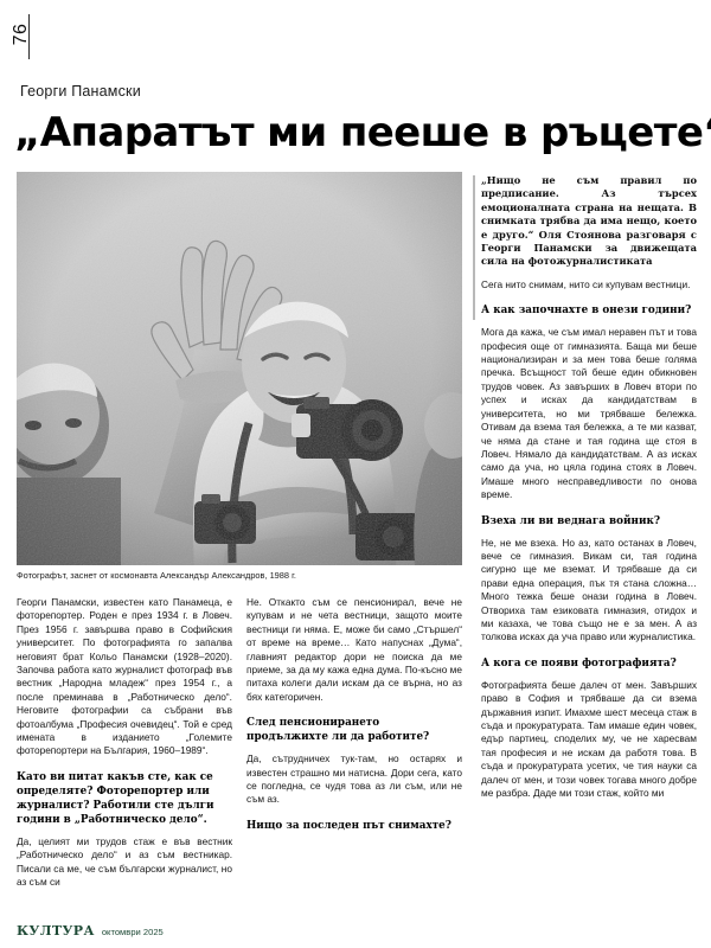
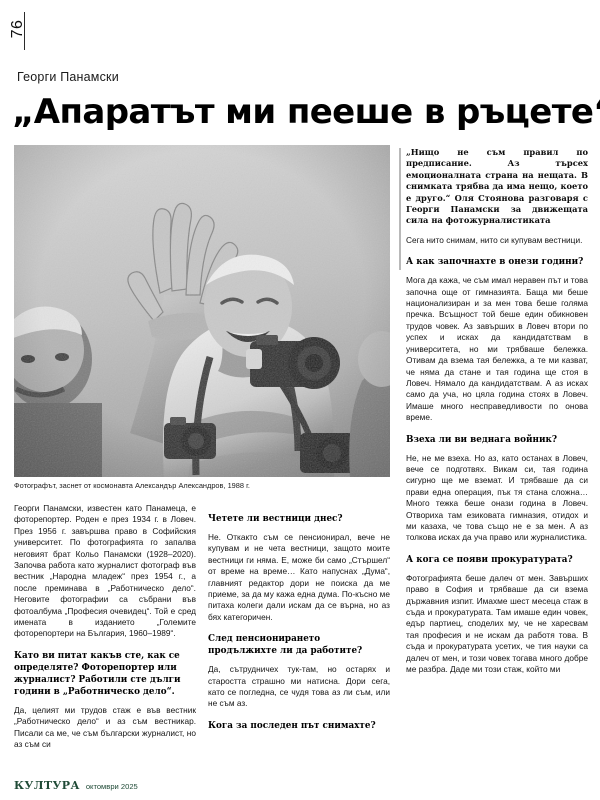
  Георги Панамски
  „Апаратът ми пееше в ръцете
  Фотографът, заснет от космонавта Александър Александров, 1988 г.
  Георги Панамски, известен като Панамеца, е фоторепортер. Роден е през 1934 г. в Ловеч. През 1956 г. завършва право в Софийския университет. По фотографията го запалва неговият брат Кольо Панамски (1928–2020). Започва работа като журналист фотограф във вестник „Народна младеж“ през 1954 г., а после преминава в „Работническо дело“. Неговите фотографии са събрани във фотоалбума „Професия очевидец“. Той е сред имената в изданието „Големите фоторепортери на България, 1960–1989“.
  Като ви питат какъв сте, как се определяте? Фоторепортер или журналист? Работили сте дълги години в „Работническо дело“.
  Да, целият ми трудов стаж е във вестник „Работническо дело“ и аз съм вестникар. Писали са ме, че съм български журналист, но аз съм си
+ Четете ли вестници днес?
  Не. Откакто съм се пенсионирал, вече не купувам и не чета вестници, защото моите вестници ги няма. Е, може би само „Стършел“ от време на време… Като напуснах „Дума“, главният редактор дори не поиска да ме приеме, за да му кажа една дума. По-късно ме питаха колеги дали искам да се върна, но аз бях категоричен.
  След пенсионирането продължихте ли да работите?
- Да, сътрудничех тук-там, но остарях и известен страшно ми натисна. Дори сега, като се погледна, се чудя това аз ли съм, или не съм аз.
+ Да, сътрудничех тук-там, но остарях и старостта страшно ми натисна. Дори сега, като се погледна, се чудя това аз ли съм, или не съм аз.
- Нищо за последен път снимахте?
+ Кога за последен път снимахте?
  „Нищо не съм правил по предписание. Аз търсех емоционалната страна на нещата. В снимката трябва да има нещо, което е друго.“ Оля Стоянова разговаря с Георги Панамски за движещата сила на фотожурналистиката
  Сега нито снимам, нито си купувам вестници.
  А как започнахте в онези години?
- Мога да кажа, че съм имал неравен път и това професия още от гимназията. Баща ми беше национализиран и за мен това беше голяма пречка. Всъщност той беше един обикновен трудов човек. Аз завърших в Ловеч втори по успех и исках да кандидатствам в университета, но ми трябваше бележка. Отивам да взема тая бележка, а те ми казват, че няма да стане и тая година ще стоя в Ловеч. Нямало да кандидатствам. А аз исках само да уча, но цяла година стоях в Ловеч. Имаше много несправедливости по онова време.
+ Мога да кажа, че съм имал неравен път и това започна още от гимназията. Баща ми беше национализиран и за мен това беше голяма пречка. Всъщност той беше един обикновен трудов човек. Аз завърших в Ловеч втори по успех и исках да кандидатствам в университета, но ми трябваше бележка. Отивам да взема тая бележка, а те ми казват, че няма да стане и тая година ще стоя в Ловеч. Нямало да кандидатствам. А аз исках само да уча, но цяла година стоях в Ловеч. Имаше много несправедливости по онова време.
  Взеха ли ви веднага войник?
- Не, не ме взеха. Но аз, като останах в Ловеч, вече се гимназия. Викам си, тая година сигурно ще ме вземат. И трябваше да си прави една операция, пък тя стана сложна… Много тежка беше онази година в Ловеч. Отвориха там езиковата гимназия, отидох и ми казаха, че това също не е за мен. А аз толкова исках да уча право или журналистика.
+ Не, не ме взеха. Но аз, като останах в Ловеч, вече се подготвях. Викам си, тая година сигурно ще ме вземат. И трябваше да си прави една операция, пък тя стана сложна… Много тежка беше онази година в Ловеч. Отвориха там езиковата гимназия, отидох и ми казаха, че това също не е за мен. А аз толкова исках да уча право или журналистика.
- А кога се появи фотографията?
+ А кога се появи прокуратурата?
  Фотографията беше далеч от мен. Завърших право в София и трябваше да си взема държавния изпит. Имахме шест месеца стаж в съда и прокуратурата. Там имаше един човек, едър партиец, споделих му, че не харесвам тая професия и не искам да работя това. В съда и прокуратурата усетих, че тия науки са далеч от мен, и този човек тогава много добре ме разбра. Даде ми този стаж, който ми
  КУЛТУРА
  октомври 2025
